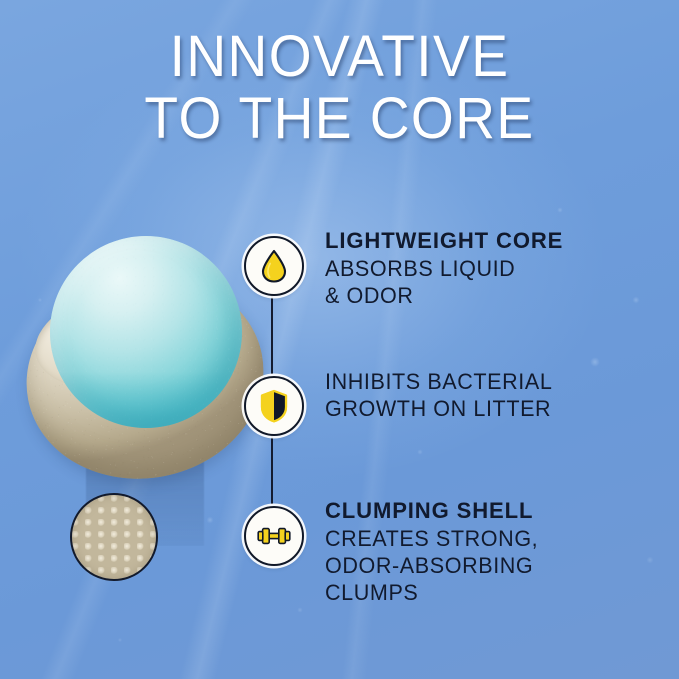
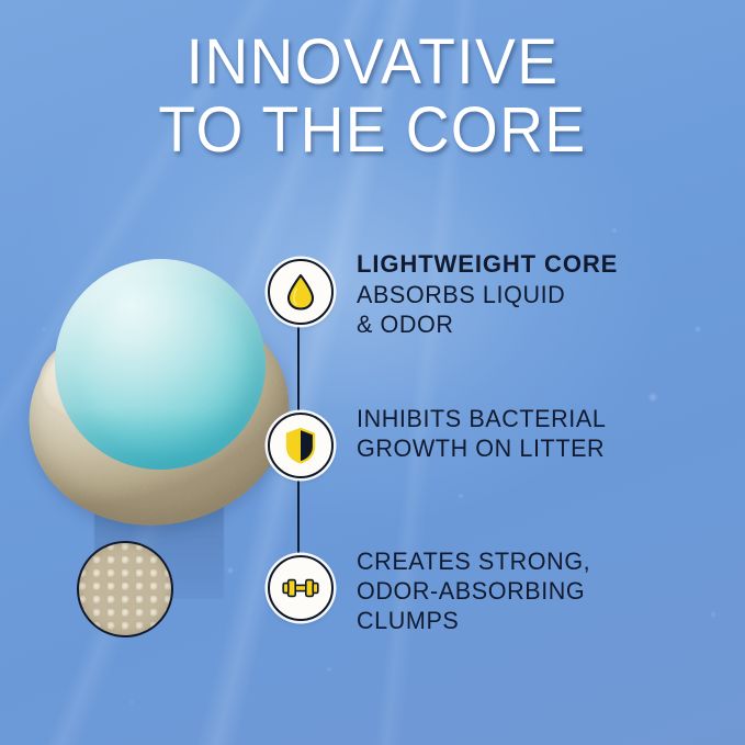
  INNOVATIVE
  TO THE CORE
  LIGHTWEIGHT CORE
  ABSORBS LIQUID
  & ODOR
  INHIBITS BACTERIAL
  GROWTH ON LITTER
- CLUMPING SHELL
  CREATES STRONG,
  ODOR-ABSORBING
  CLUMPS
